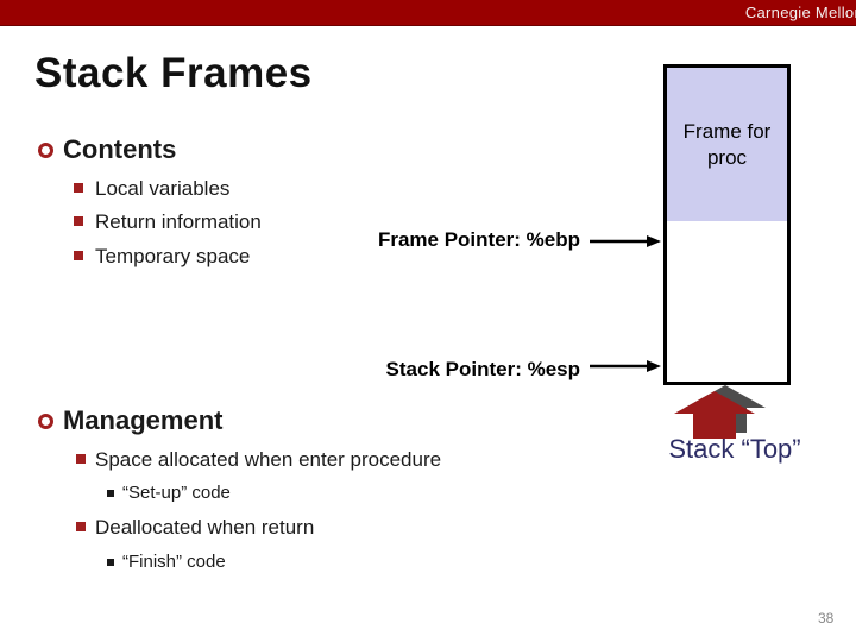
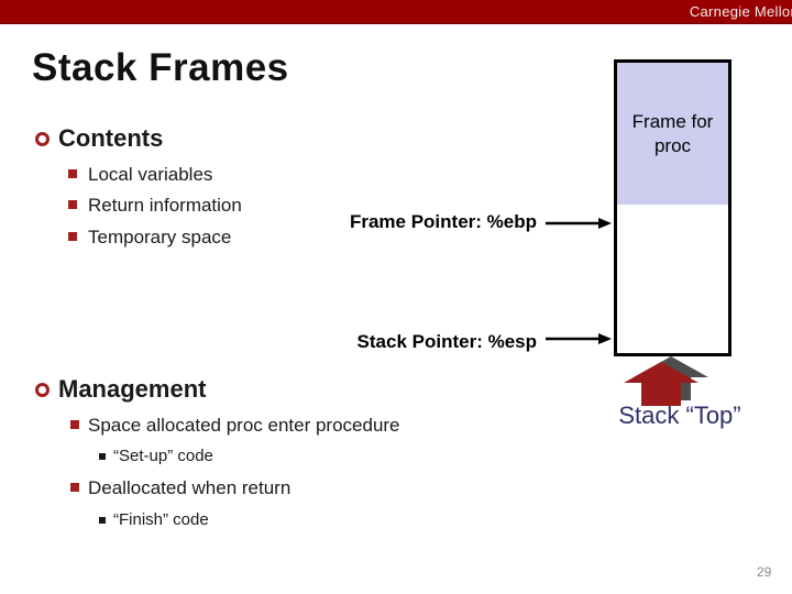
  Carnegie Mello
  Stack Frames
  Contents
  Local variables
  Return information
  Temporary space
  Frame Pointer: %ebp
  Stack Pointer: %esp
  Frame for
  proc
  Stack “Top”
  Management
- Space allocated when enter procedure
+ Space allocated proc enter procedure
  “Set-up” code
  Deallocated when return
  “Finish” code
- 38
+ 29
